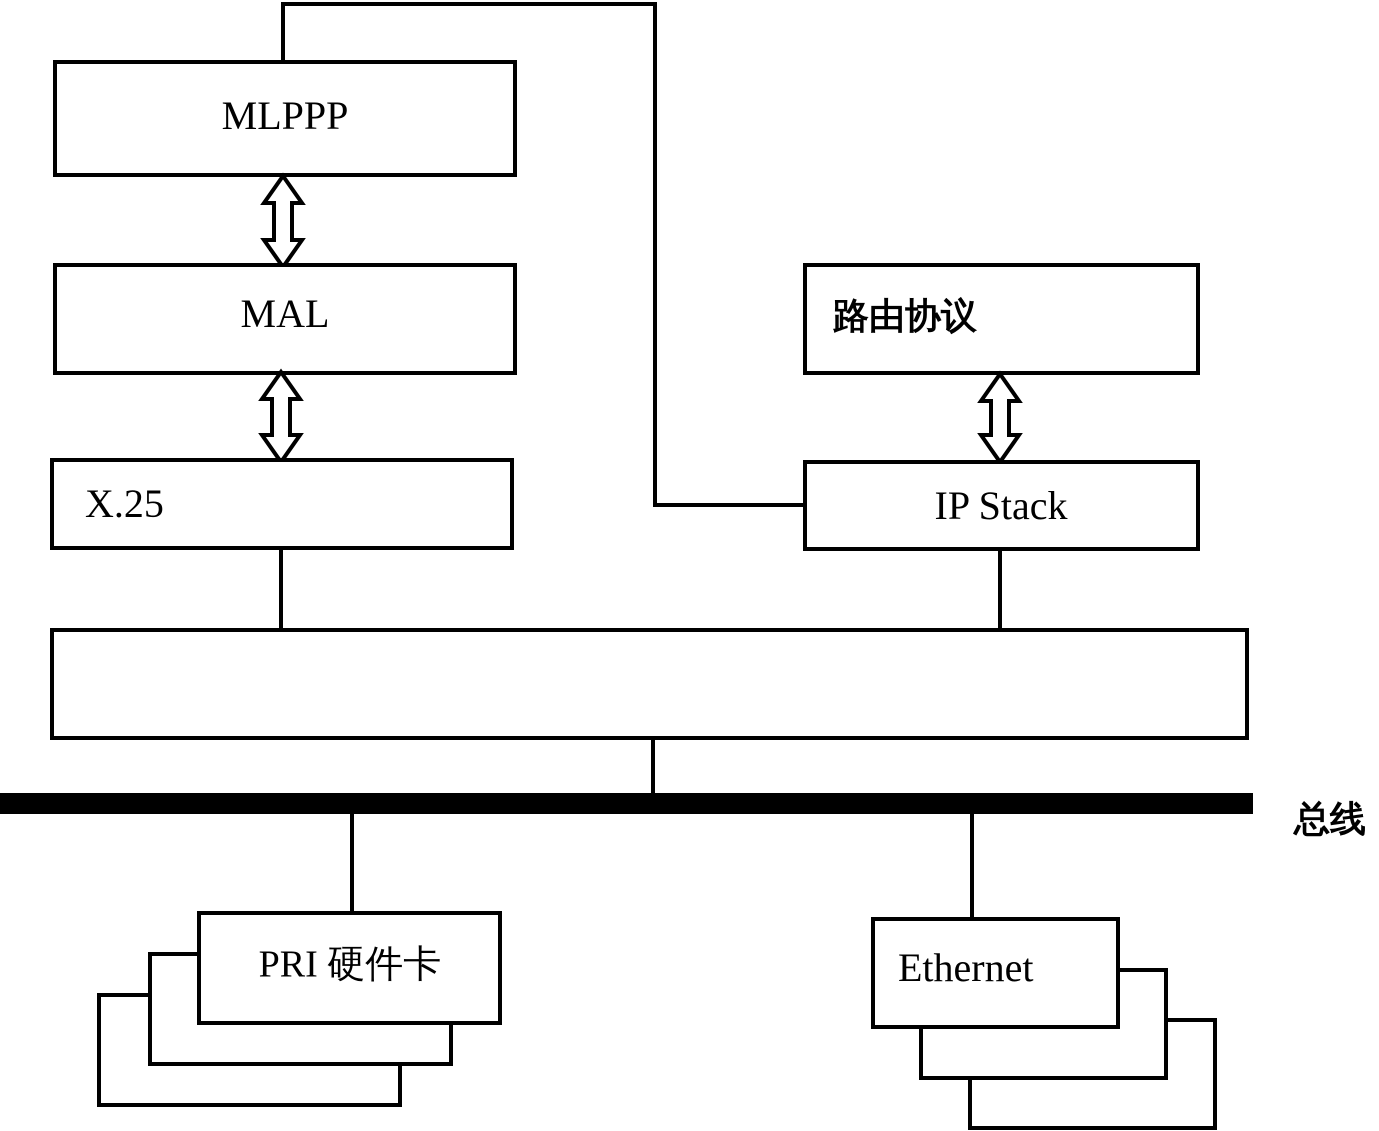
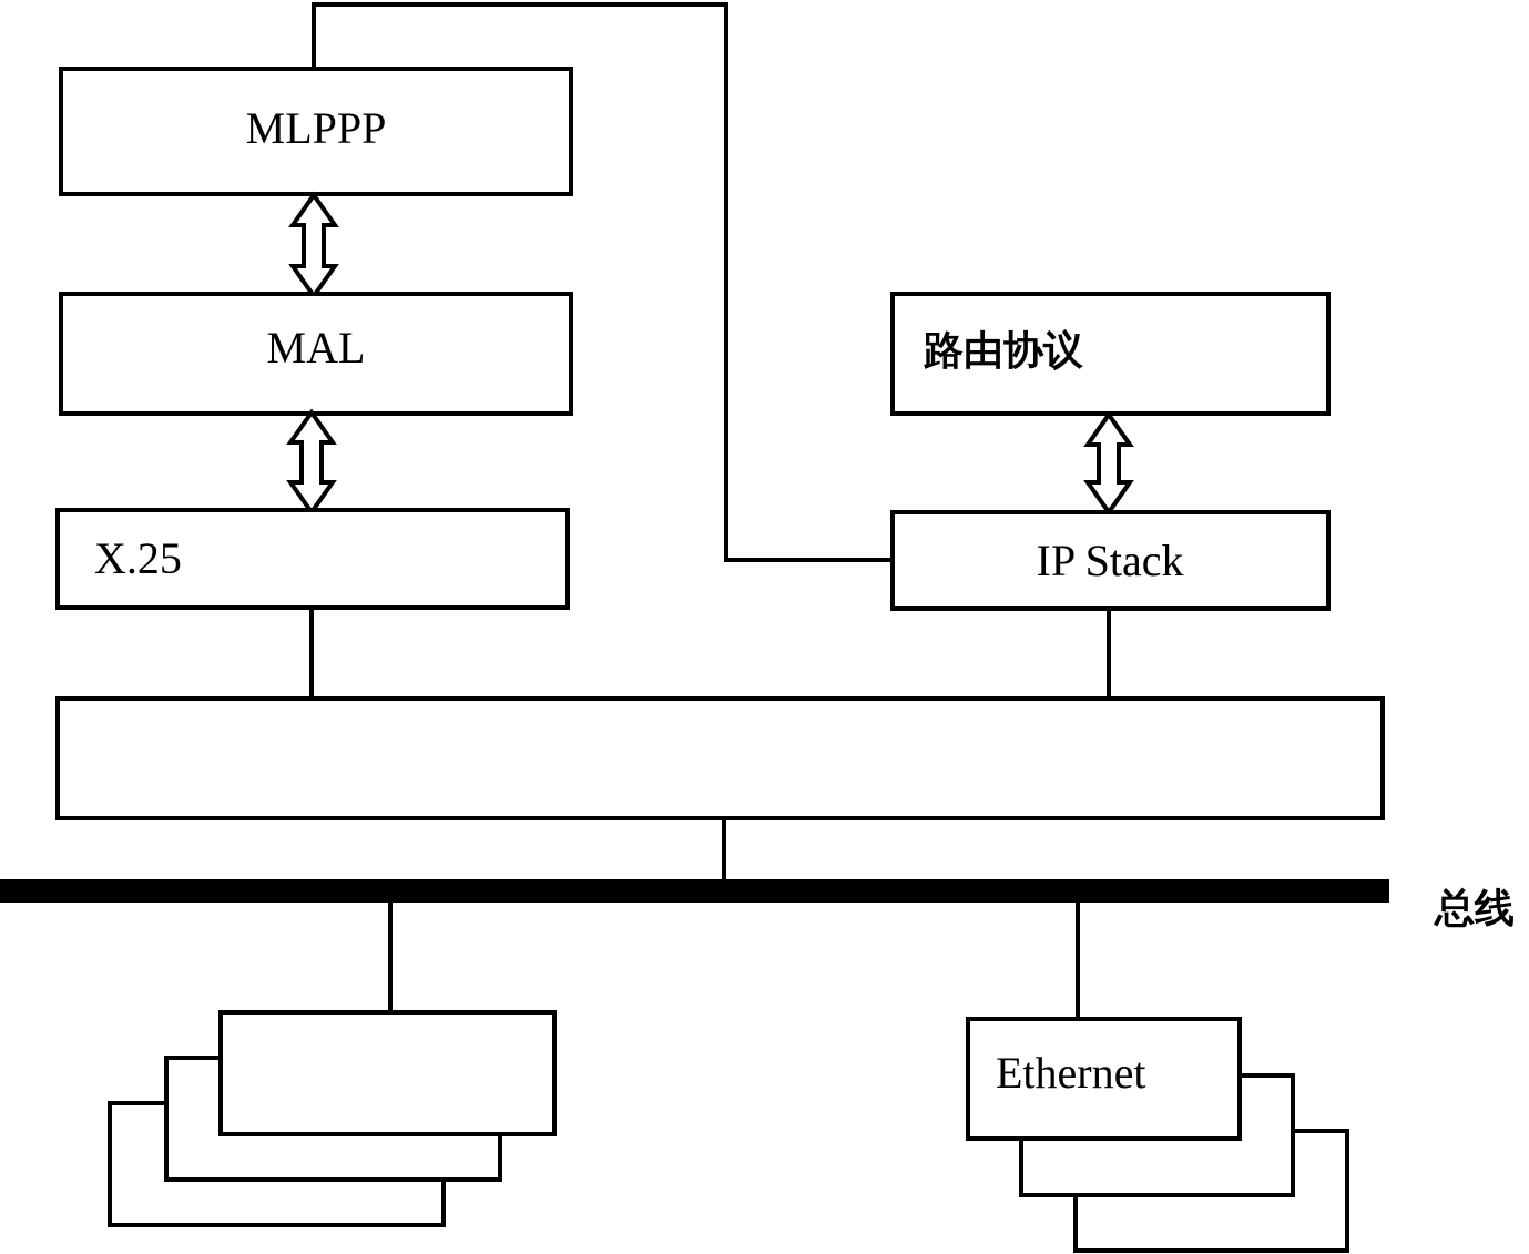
  MLPPP
  MAL
  X.25
  路由协议
  IP Stack
  总线
- PRI 硬件卡
  Ethernet
